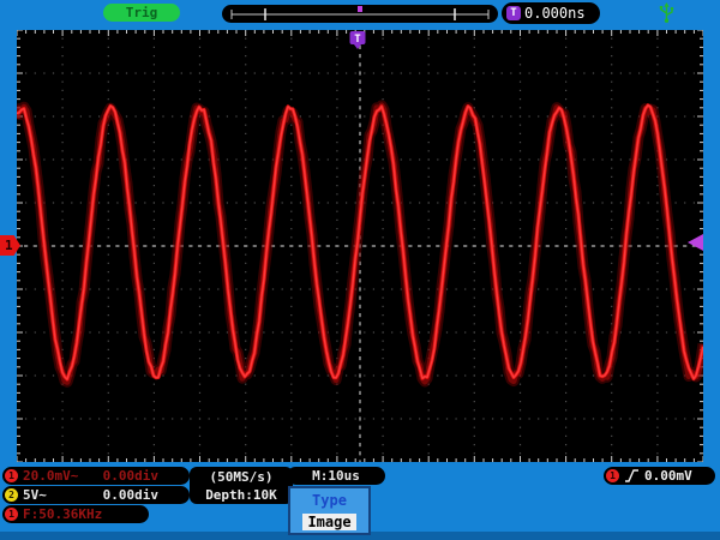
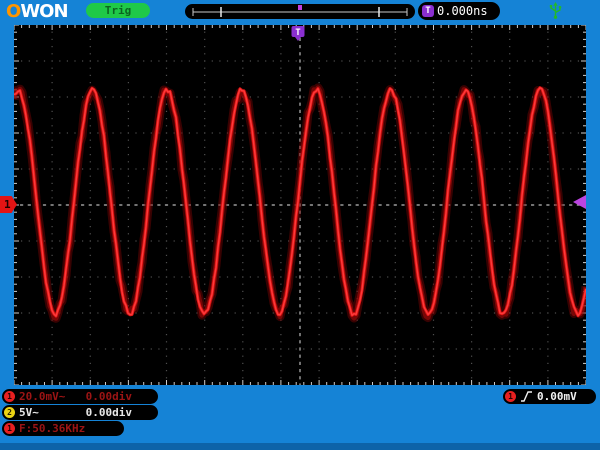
+ OWON
  Trig
  T
  0.000ns
  T
  1
  1
  20.0mV~
  0.00div
  2
  5V~
  0.00div
  1
  F:50.36KHz
- (50MS/s)
- Depth:10K
- M:10us
- Type
- Image
  1
  0.00mV
